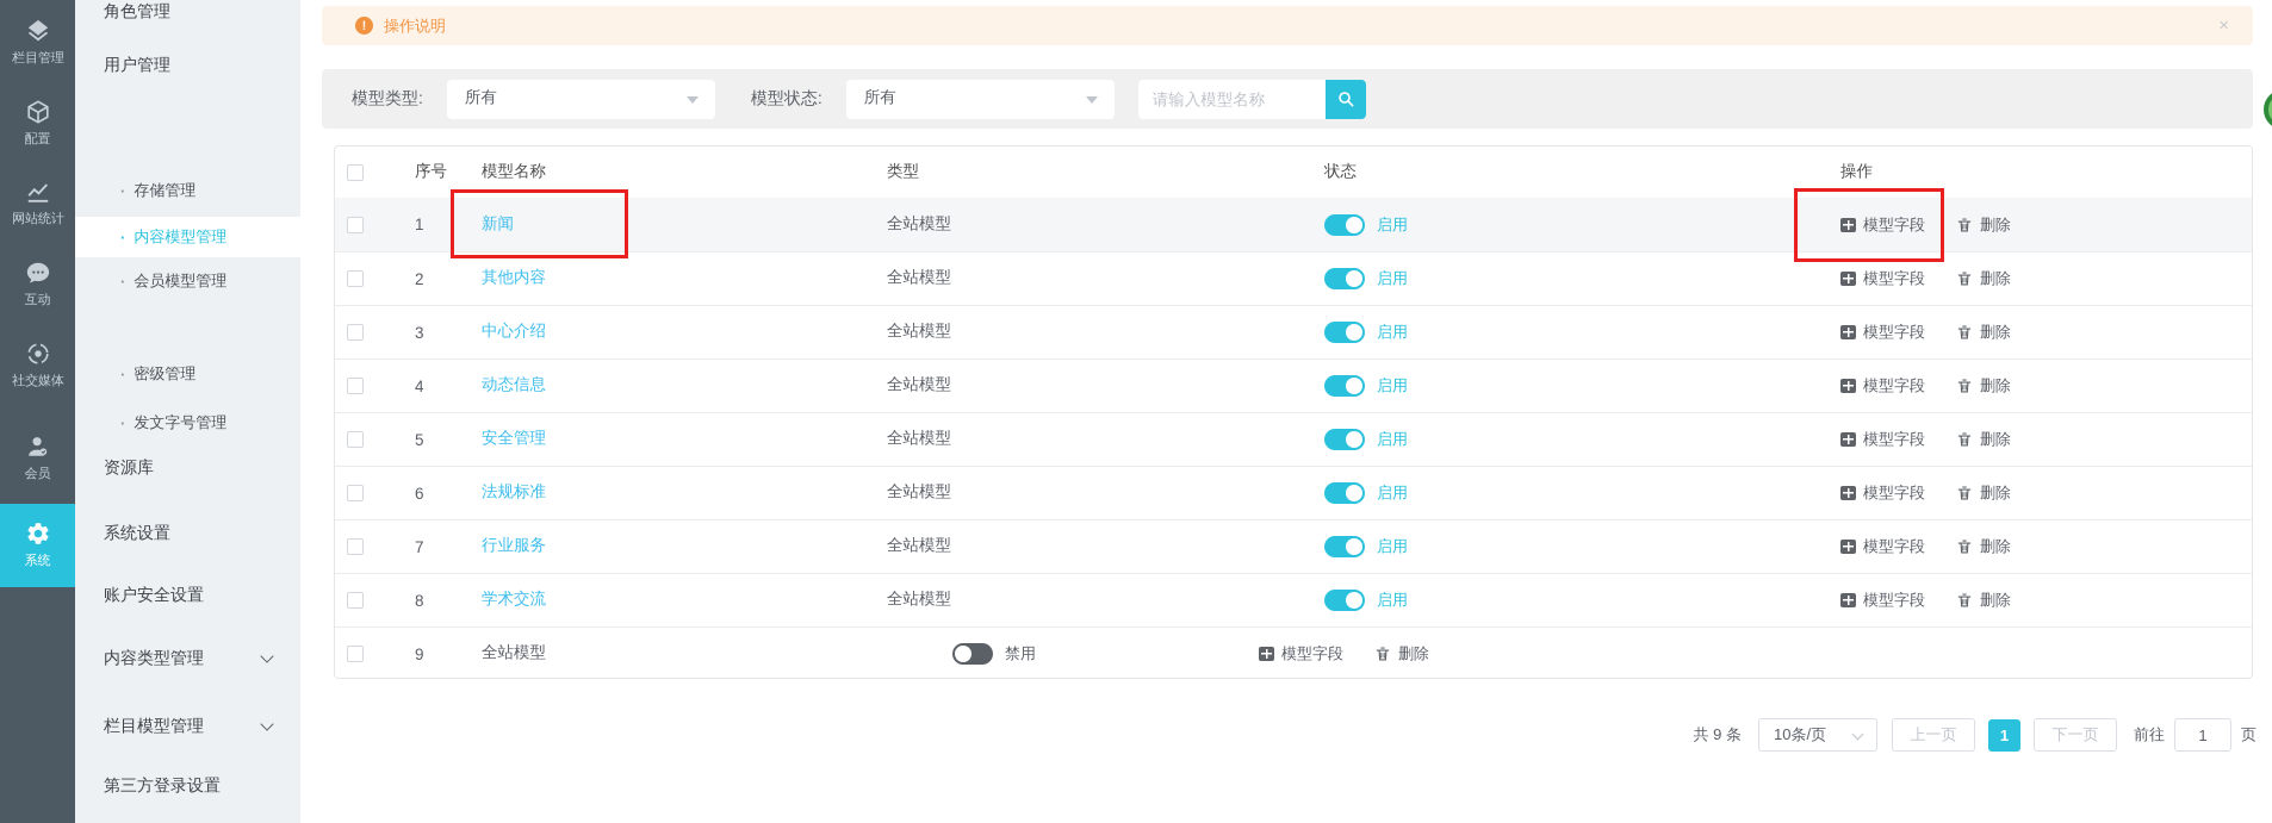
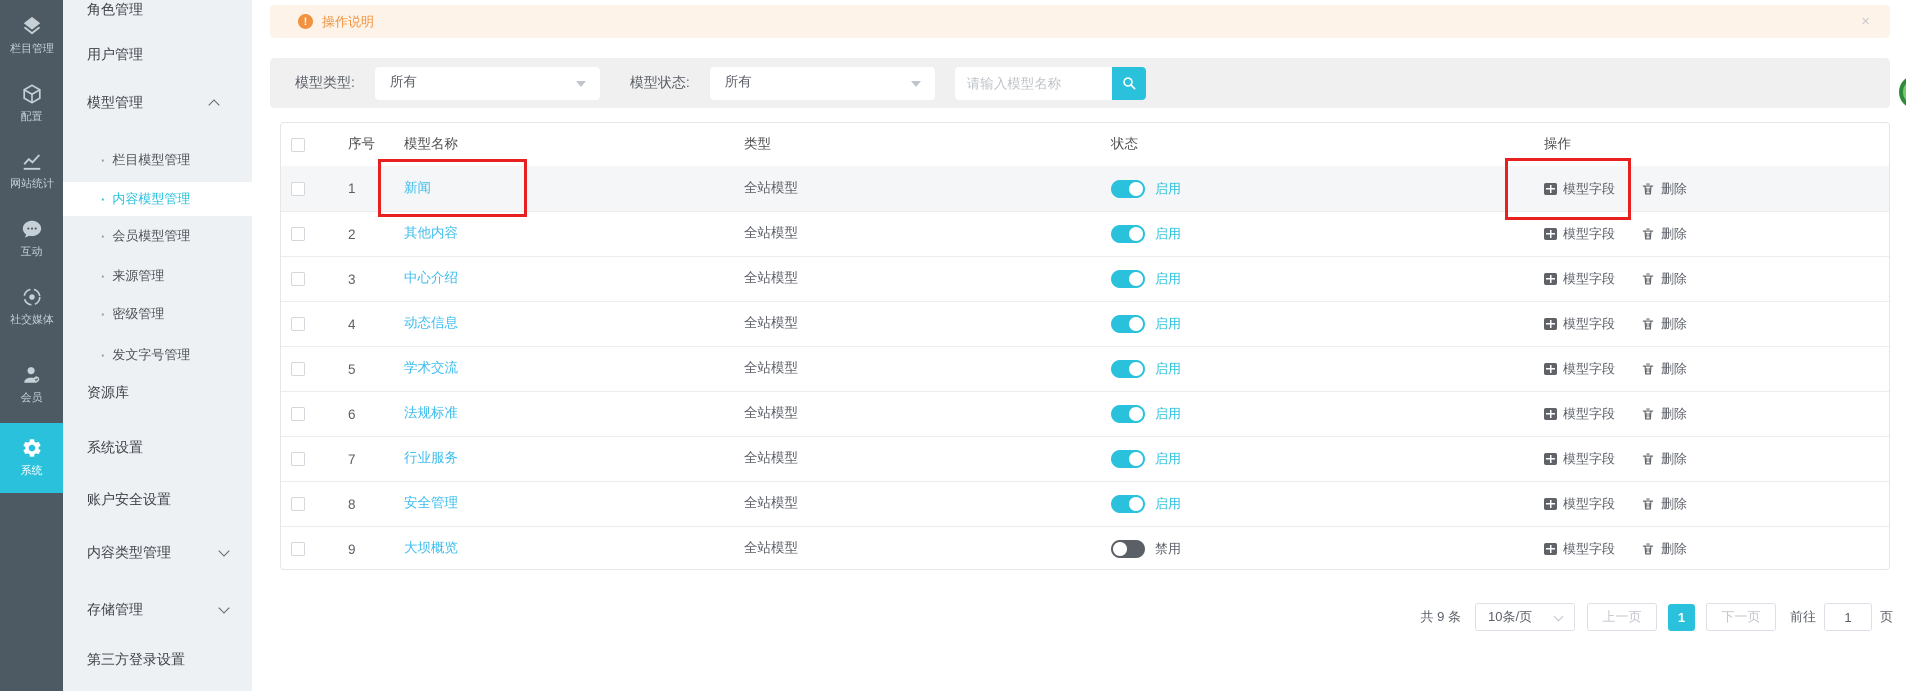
  栏目管理
  配置
  网站统计
  互动
  社交媒体
  会员
  系统
  角色管理
  用户管理
+ 模型管理
- 存储管理
+ 栏目模型管理
  内容模型管理
  会员模型管理
+ 来源管理
  密级管理
  发文字号管理
  资源库
  系统设置
  账户安全设置
  内容类型管理
- 栏目模型管理
+ 存储管理
  第三方登录设置
  !
  操作说明
  ×
  模型类型:
  所有
  模型状态:
  所有
  请输入模型名称
  序号
  模型名称
  类型
  状态
  操作
  1
  新闻
  全站模型
  启用
  模型字段
  删除
  2
  其他内容
  全站模型
  启用
  模型字段
  删除
  3
  中心介绍
  全站模型
  启用
  模型字段
  删除
  4
  动态信息
  全站模型
  启用
  模型字段
  删除
  5
- 安全管理
+ 学术交流
  全站模型
  启用
  模型字段
  删除
  6
  法规标准
  全站模型
  启用
  模型字段
  删除
  7
  行业服务
  全站模型
  启用
  模型字段
  删除
  8
- 学术交流
+ 安全管理
  全站模型
  启用
  模型字段
  删除
  9
+ 大坝概览
  全站模型
  禁用
  模型字段
  删除
  共 9 条
  10条/页
  上一页
  1
  下一页
  前往
  1
  页
